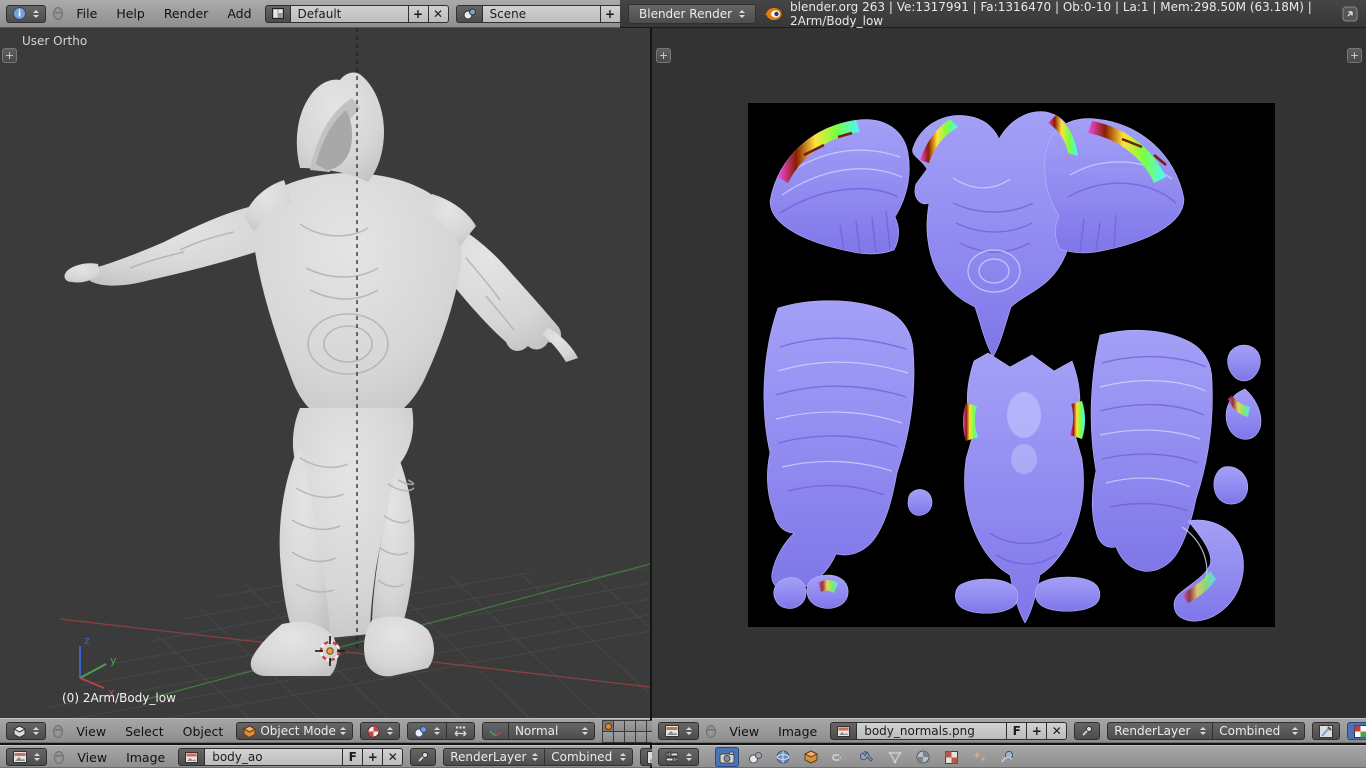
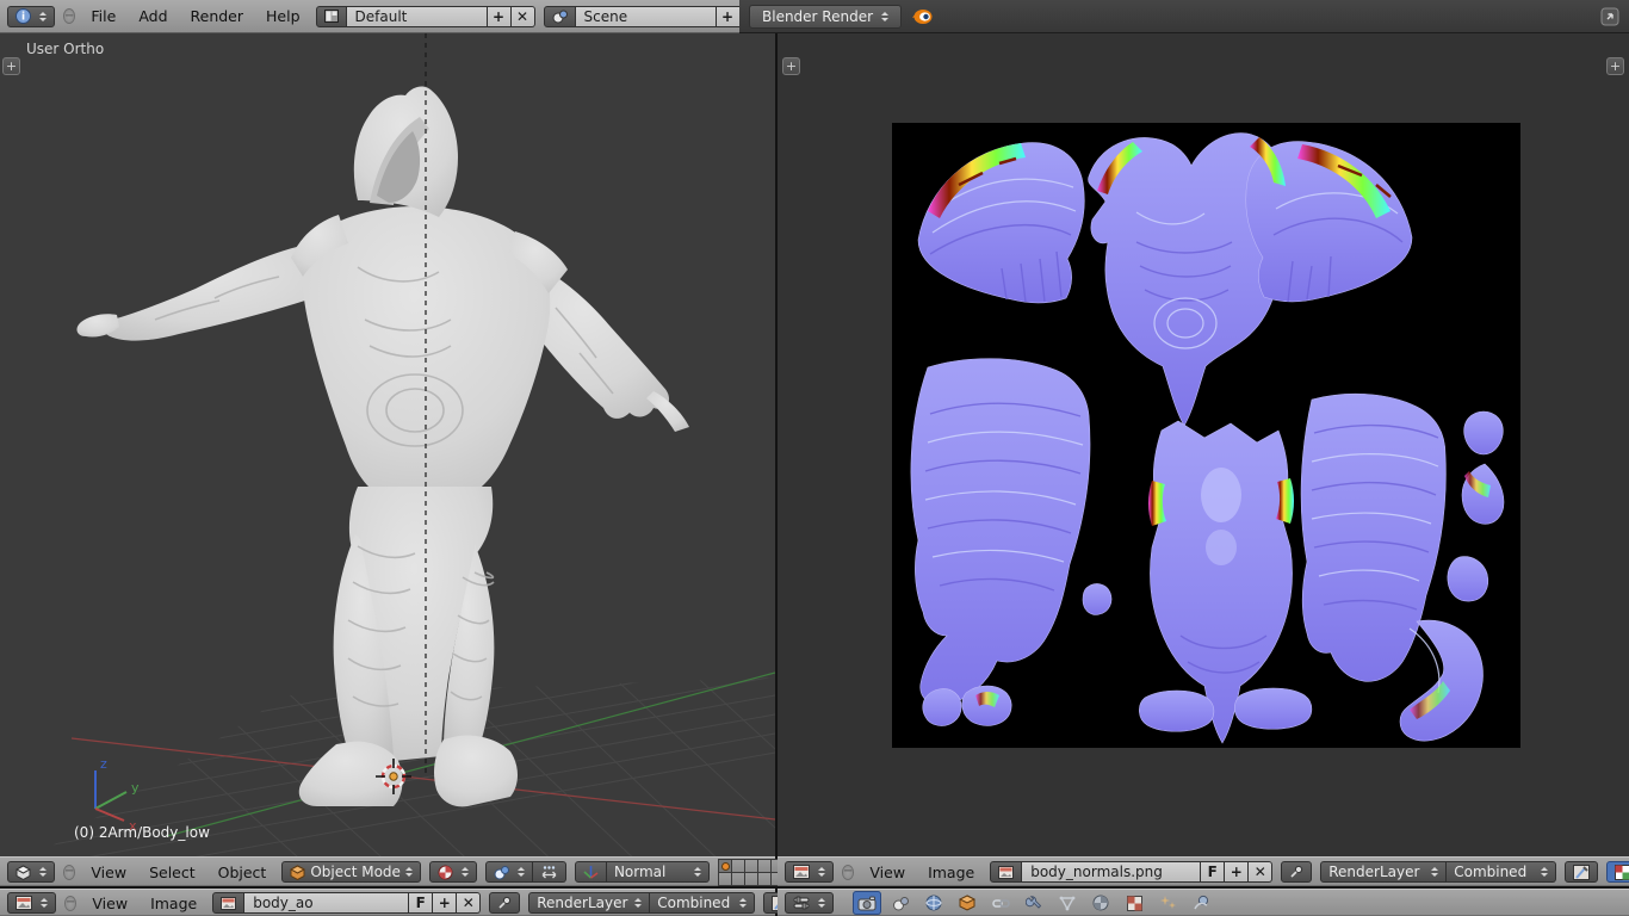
  i
  −
  File
- Help
+ Add
  Render
- Add
+ Help
  Default
  +
  ✕
  Scene
  +
  Blender Render
- blender.org 263 | Ve:1317991 | Fa:1316470 | Ob:0-10 | La:1 | Mem:298.50M (63.18M) | 2Arm/Body_low
  z
  y
  x
  User Ortho
  (0) 2Arm/Body_low
  +
  −
  View
  Select
  Object
  Object Mode
  Normal
  +
  +
  −
  View
  Image
  body_normals.png
  F
  +
  ✕
  RenderLayer
  Combined
  −
  View
  Image
  body_ao
  F
  +
  ✕
  RenderLayer
  Combined
